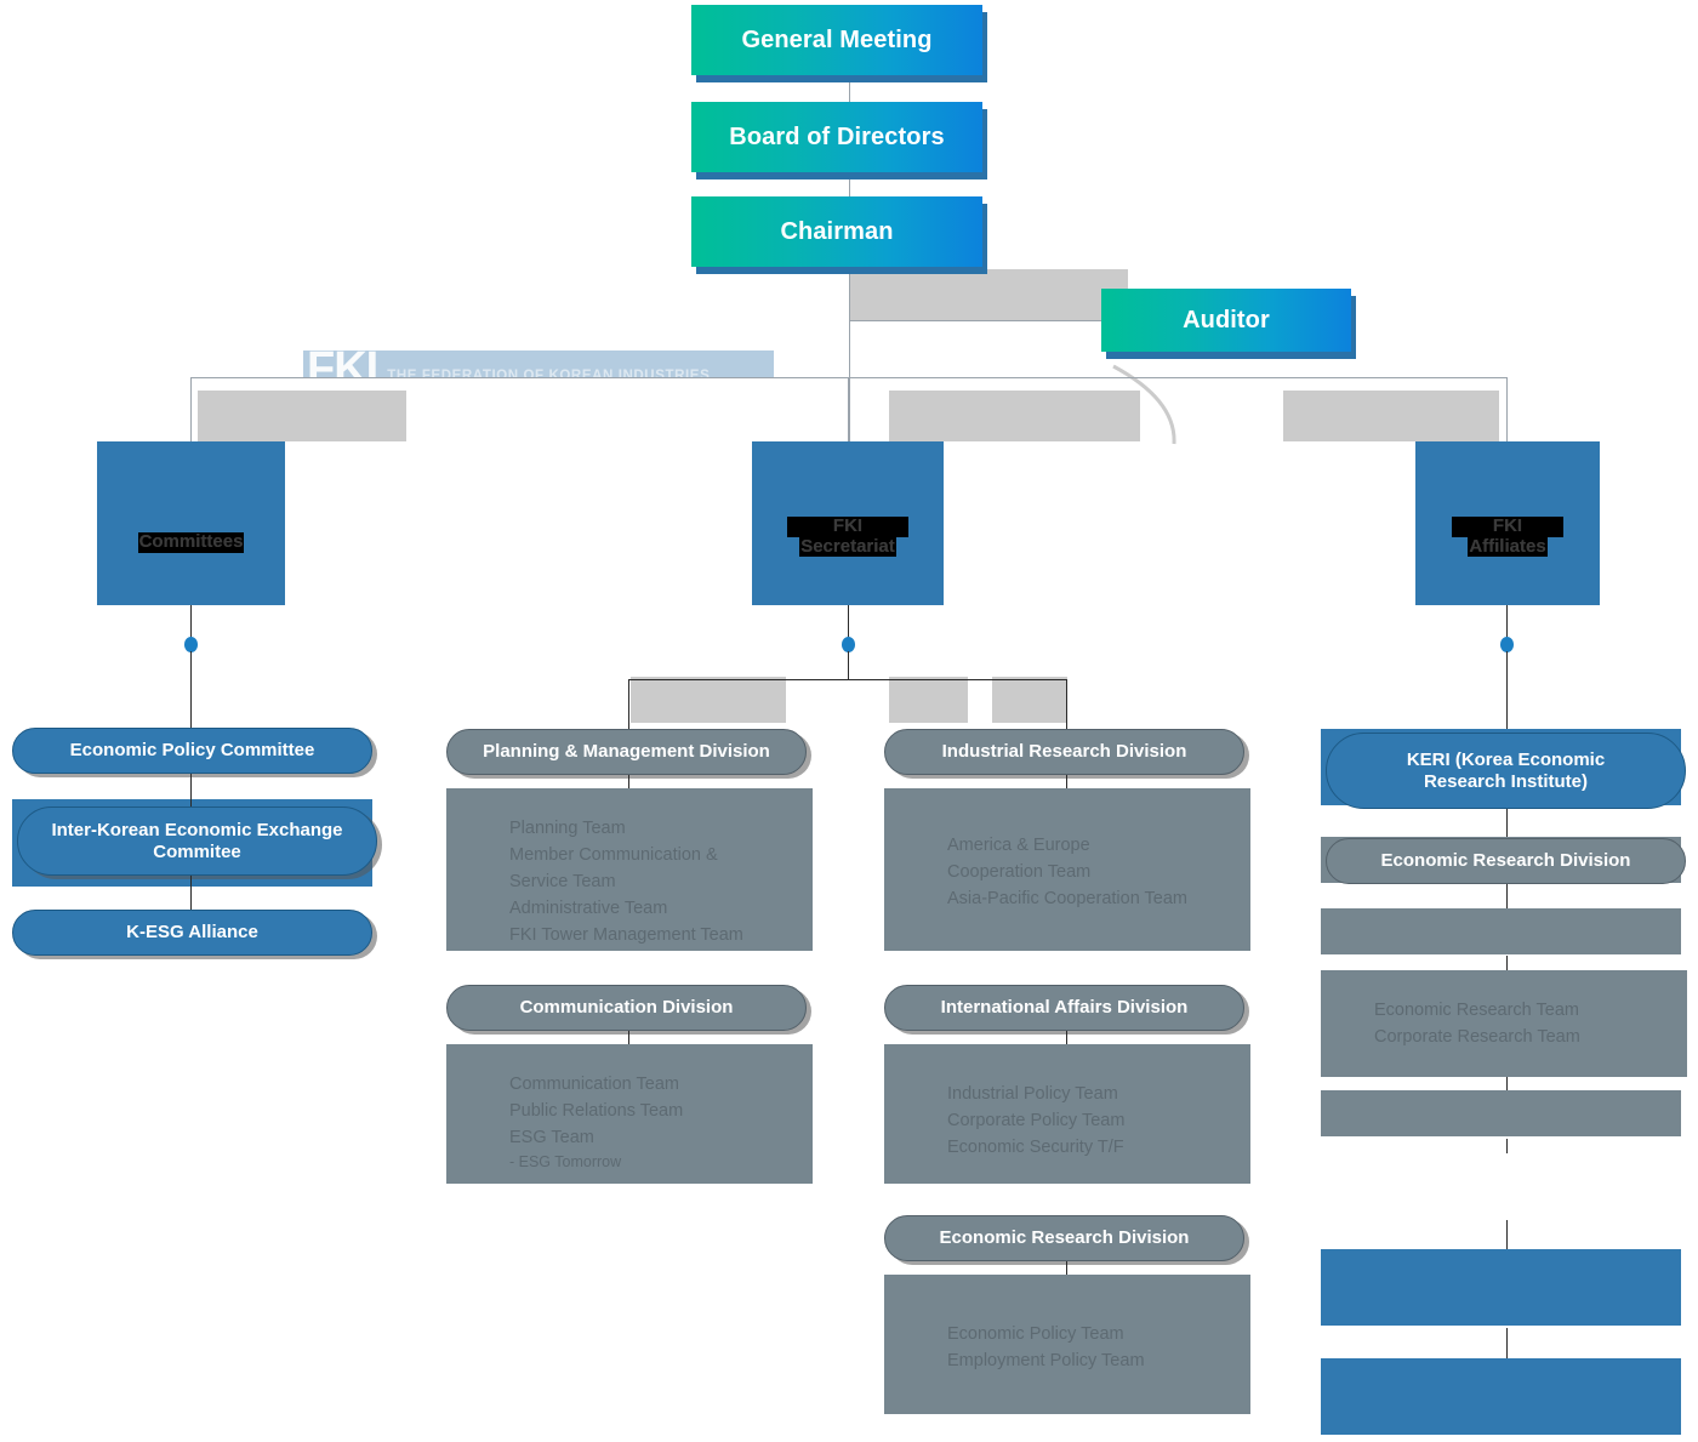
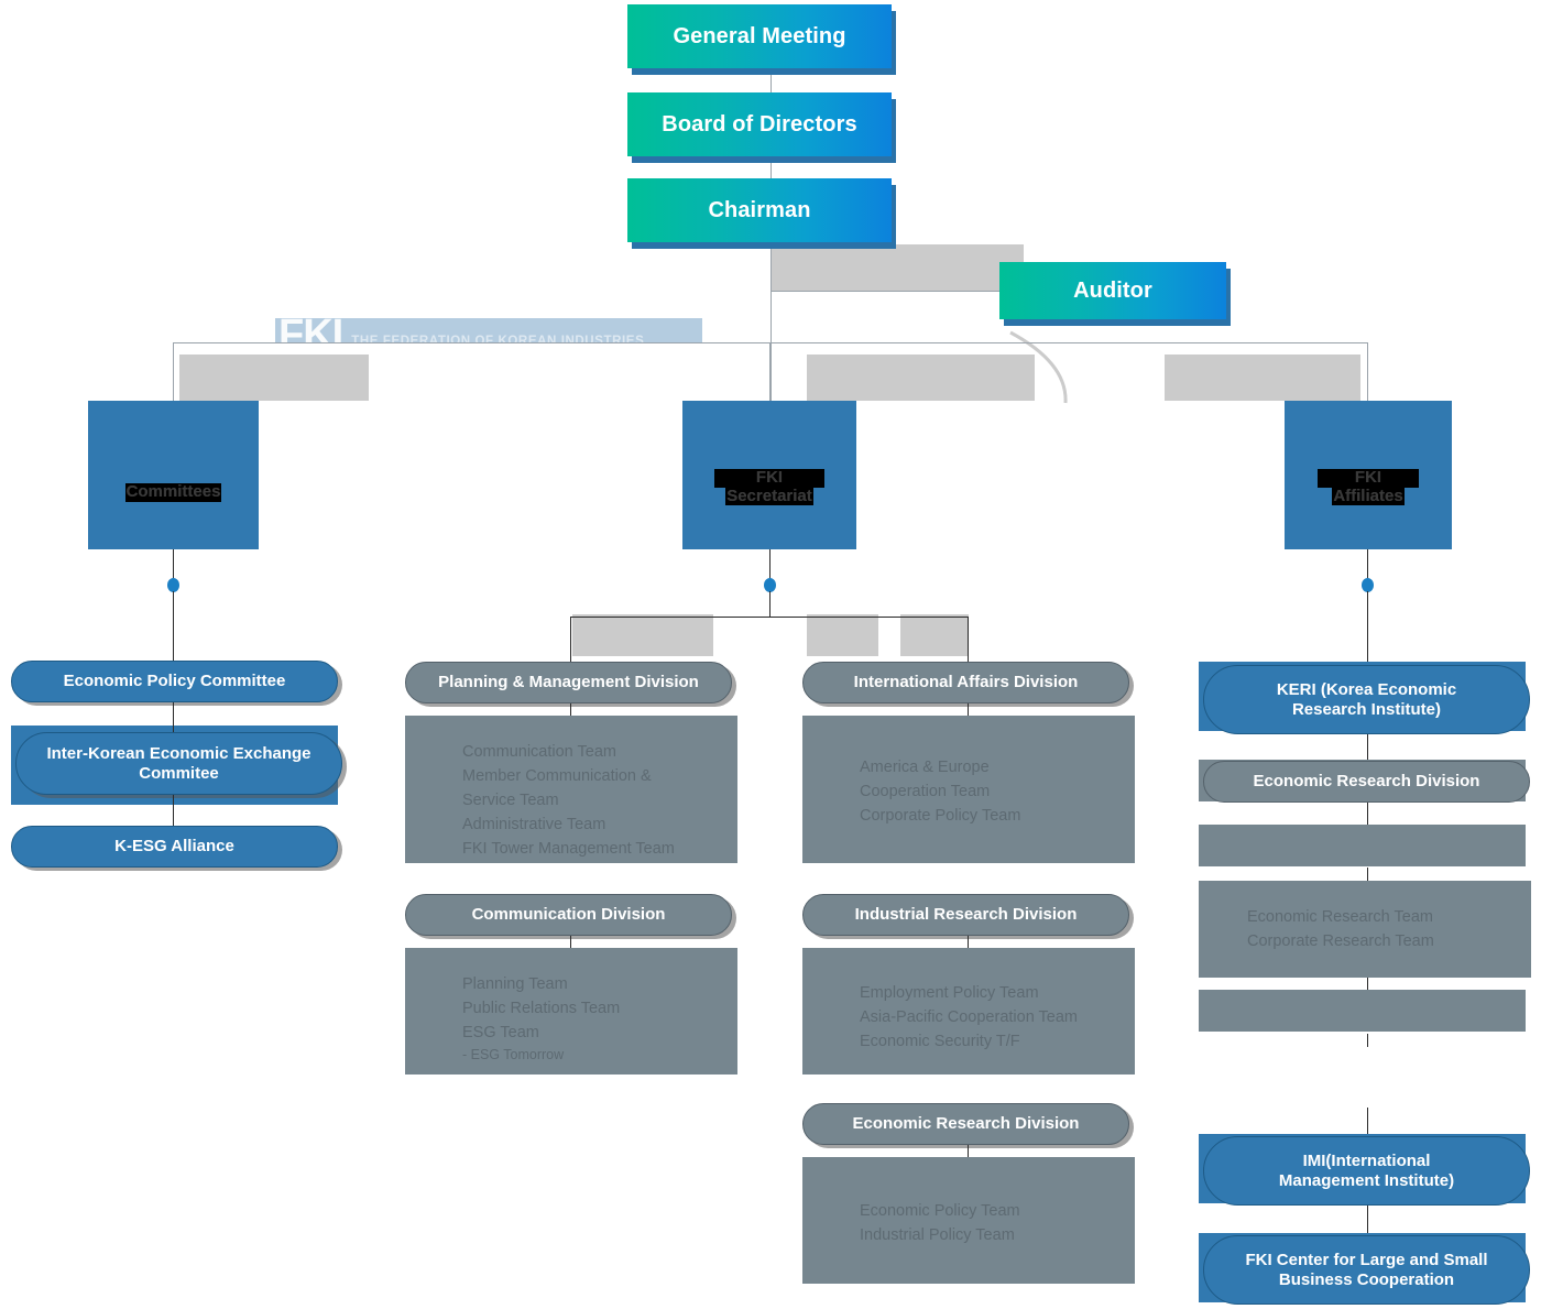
  FKI
  THE FEDERATION OF KOREAN INDUSTRIES
  General Meeting
  Board of Directors
  Chairman
  Auditor
  Committees
  FKI
  Secretariat
  FKI
  Affiliates
  Economic Policy Committee
  Inter-Korean Economic Exchange Commitee
  K-ESG Alliance
  Planning & Management Division
- Planning Team
+ Communication Team
  Member Communication &
  Service Team
  Administrative Team
  FKI Tower Management Team
  Communication Division
- Communication Team
+ Planning Team
  Public Relations Team
  ESG Team
  - ESG Tomorrow
- Industrial Research Division
+ International Affairs Division
  America & Europe
  Cooperation Team
- Asia-Pacific Cooperation Team
+ Corporate Policy Team
- International Affairs Division
+ Industrial Research Division
- Industrial Policy Team
+ Employment Policy Team
- Corporate Policy Team
+ Asia-Pacific Cooperation Team
  Economic Security T/F
  Economic Research Division
  Economic Policy Team
- Employment Policy Team
+ Industrial Policy Team
  KERI (Korea Economic
  Research Institute)
  Economic Research Division
  Economic Research Team
  Corporate Research Team
+ IMI(International
+ Management Institute)
+ FKI Center for Large and Small
+ Business Cooperation
